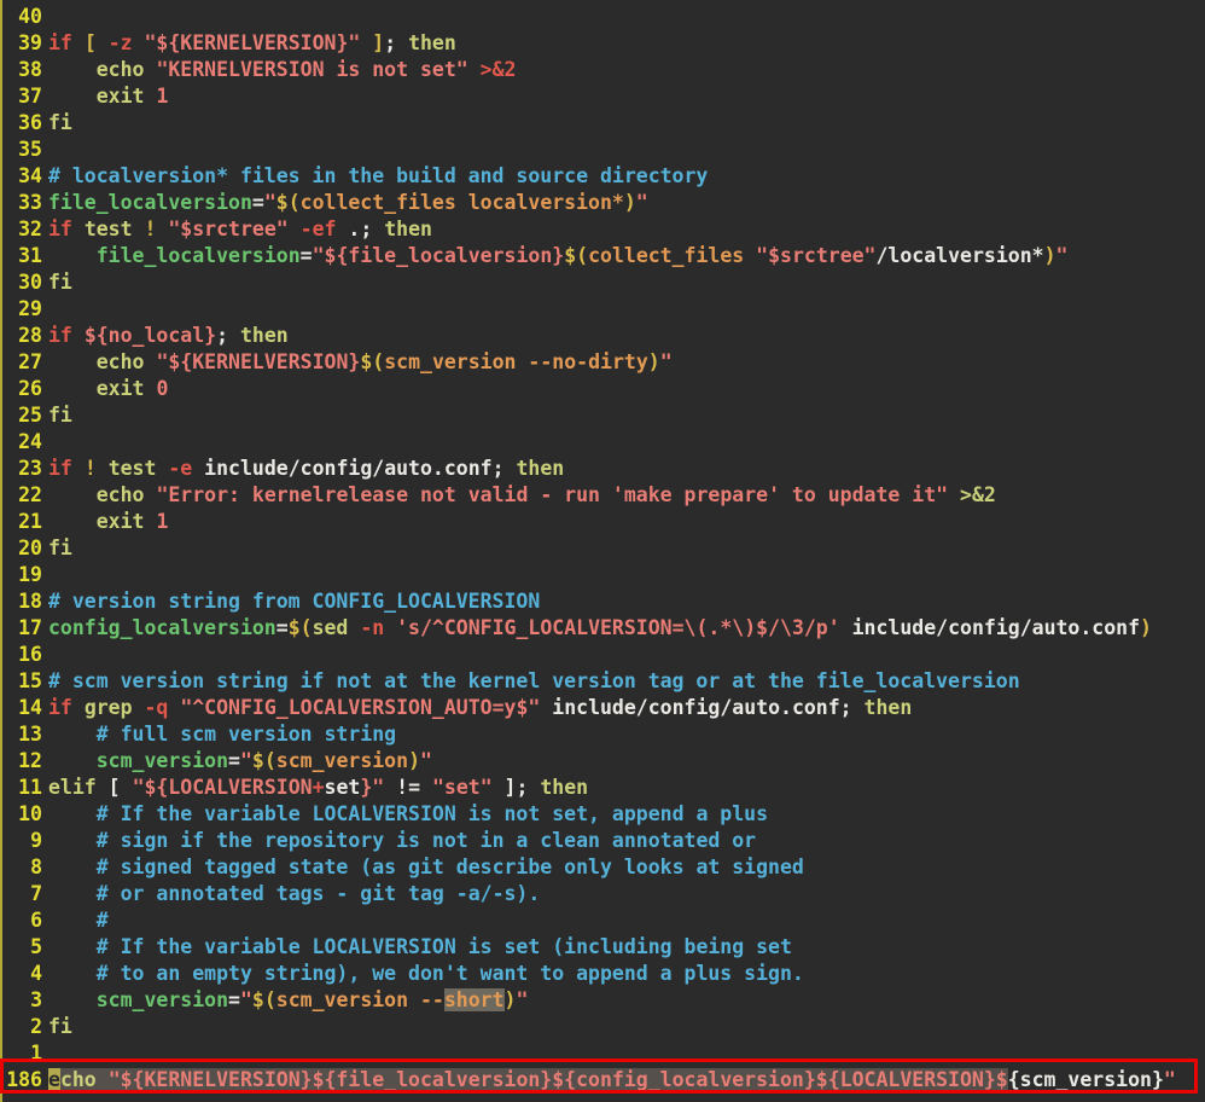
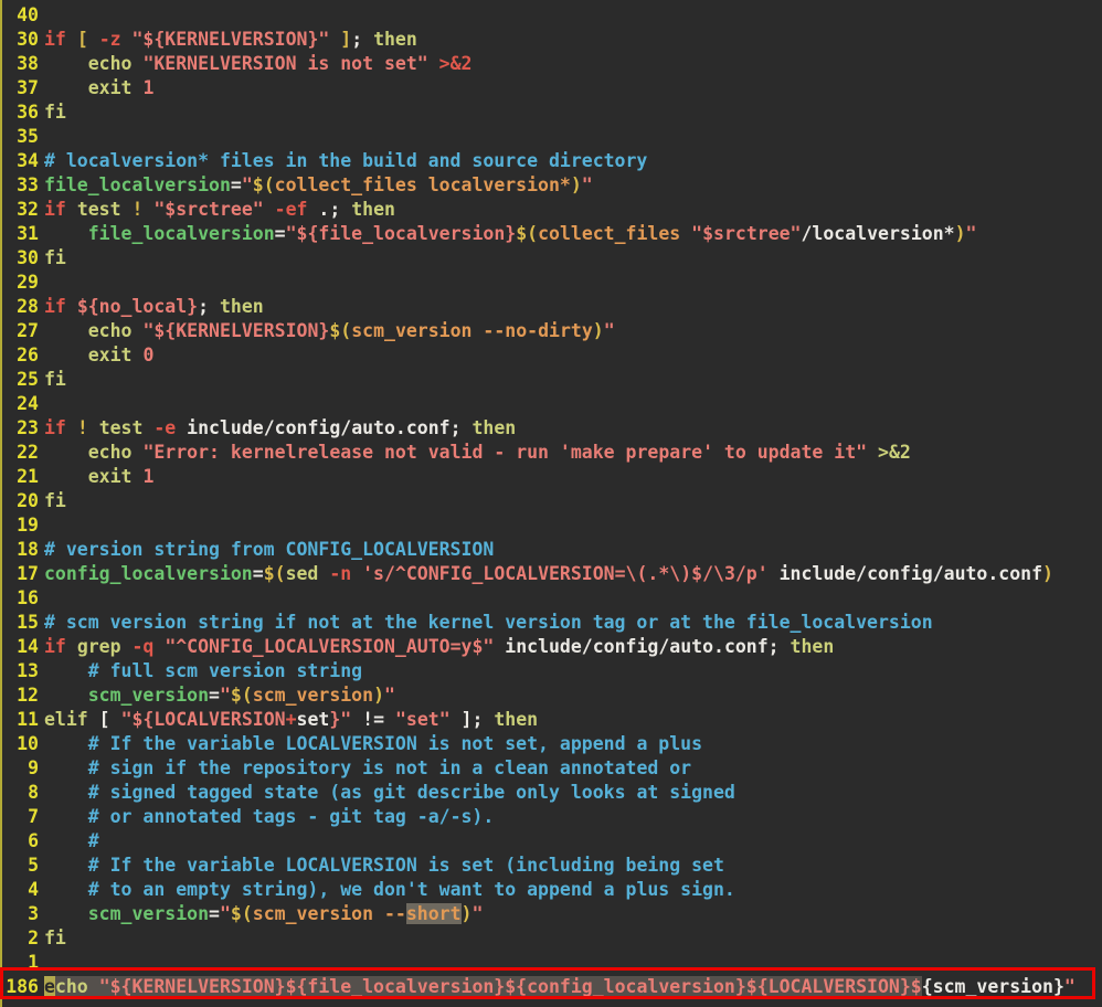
  40
- 39 if [ -z "${KERNELVERSION}" ]; then
+ 30 if [ -z "${KERNELVERSION}" ]; then
  38 echo "KERNELVERSION is not set" >&2
  37 exit 1
  36 fi
  35
  34 # localversion* files in the build and source directory
  33 file_localversion="$(collect_files localversion*)"
  32 if test ! "$srctree" -ef .; then
  31 file_localversion="${file_localversion}$(collect_files "$srctree"/localversion*)"
  30 fi
  29
  28 if ${no_local}; then
  27 echo "${KERNELVERSION}$(scm_version --no-dirty)"
  26 exit 0
  25 fi
  24
  23 if ! test -e include/config/auto.conf; then
  22 echo "Error: kernelrelease not valid - run 'make prepare' to update it" >&2
  21 exit 1
  20 fi
  19
  18 # version string from CONFIG_LOCALVERSION
  17 config_localversion=$(sed -n 's/^CONFIG_LOCALVERSION=\(.*\)$/\3/p' include/config/auto.conf)
  16
  15 # scm version string if not at the kernel version tag or at the file_localversion
  14 if grep -q "^CONFIG_LOCALVERSION_AUTO=y$" include/config/auto.conf; then
  13 # full scm version string
  12 scm_version="$(scm_version)"
  11 elif [ "${LOCALVERSION+set}" != "set" ]; then
  10 # If the variable LOCALVERSION is not set, append a plus
  9 # sign if the repository is not in a clean annotated or
  8 # signed tagged state (as git describe only looks at signed
  7 # or annotated tags - git tag -a/-s).
  6 #
  5 # If the variable LOCALVERSION is set (including being set
  4 # to an empty string), we don't want to append a plus sign.
  3 scm_version="$(scm_version --short)"
  2 fi
  1
  186 echo "${KERNELVERSION}${file_localversion}${config_localversion}${LOCALVERSION}${scm_version}"
